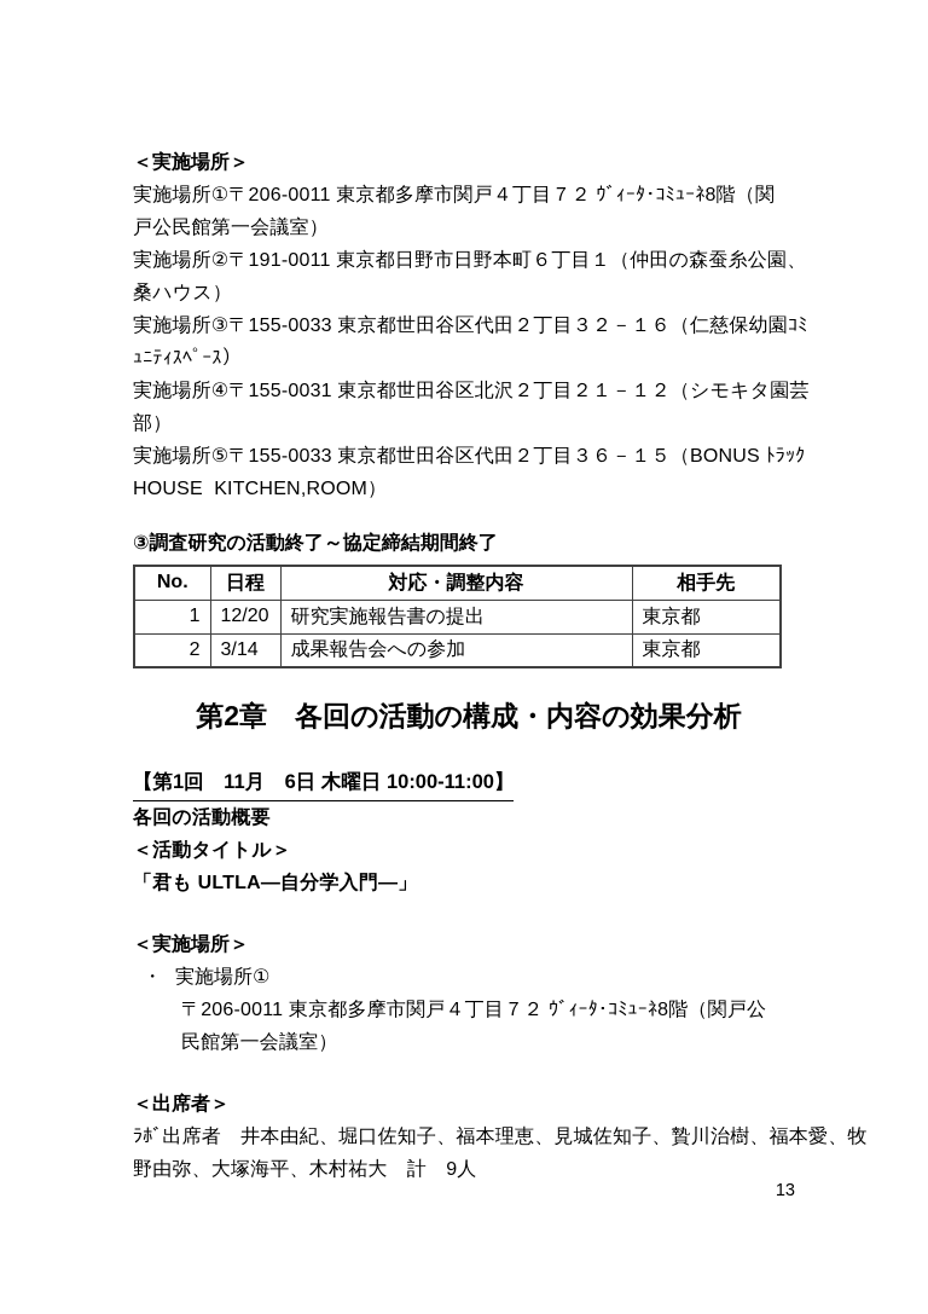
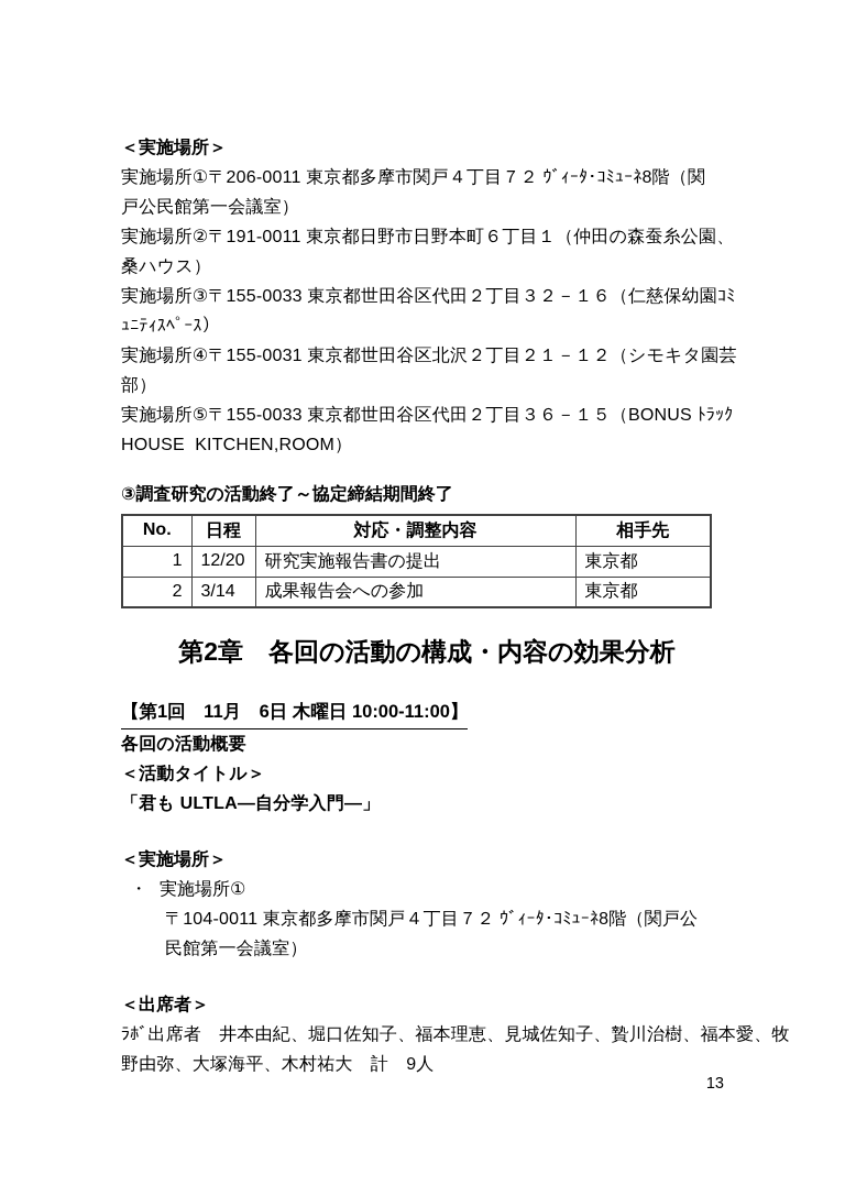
  ＜実施場所＞
  実施場所①〒206-0011 東京都多摩市関戸４丁目７２ ｳﾞｨｰﾀ･ｺﾐｭｰﾈ8階（関
  戸公民館第一会議室）
  実施場所②〒191-0011 東京都日野市日野本町６丁目１（仲田の森蚕糸公園、
  桑ハウス）
  実施場所③〒155-0033 東京都世田谷区代田２丁目３２－１６（仁慈保幼園ｺﾐ
  ｭﾆﾃｨｽﾍﾟｰｽ）
  実施場所④〒155-0031 東京都世田谷区北沢２丁目２１－１２（シモキタ園芸
  部）
  実施場所⑤〒155-0033 東京都世田谷区代田２丁目３６－１５（BONUS ﾄﾗｯｸ
  HOUSE KITCHEN,ROOM）
  ③調査研究の活動終了～協定締結期間終了
  No.	日程	対応・調整内容	相手先
  1	12/20	研究実施報告書の提出	東京都
  2	3/14	成果報告会への参加	東京都
  第2章 各回の活動の構成・内容の効果分析
  【第1回 11月 6日 木曜日 10:00-11:00】
  各回の活動概要
  ＜活動タイトル＞
  「君も ULTLA―自分学入門―」
  ＜実施場所＞
  ・
  実施場所①
- 〒206-0011 東京都多摩市関戸４丁目７２ ｳﾞｨｰﾀ･ｺﾐｭｰﾈ8階（関戸公
+ 〒104-0011 東京都多摩市関戸４丁目７２ ｳﾞｨｰﾀ･ｺﾐｭｰﾈ8階（関戸公
  民館第一会議室）
  ＜出席者＞
  ﾗﾎﾞ出席者 井本由紀、堀口佐知子、福本理恵、見城佐知子、贄川治樹、福本愛、牧
  野由弥、大塚海平、木村祐大 計 9人
  13
